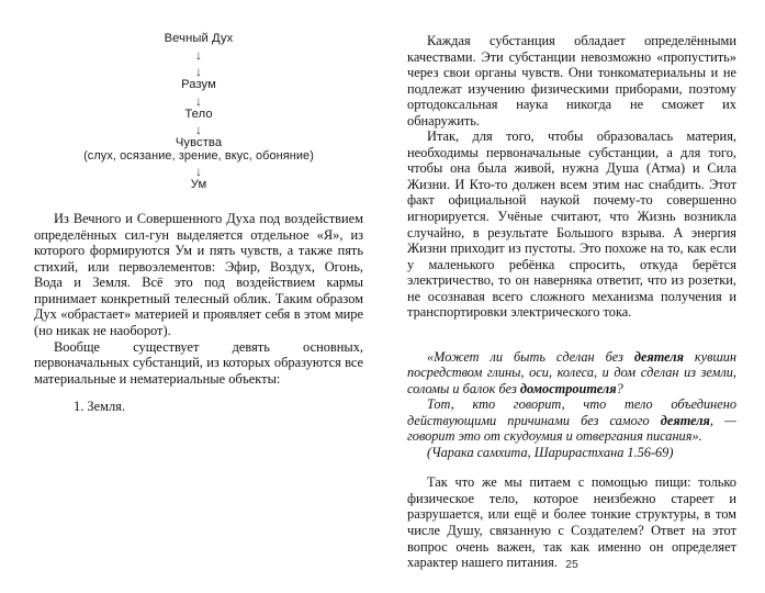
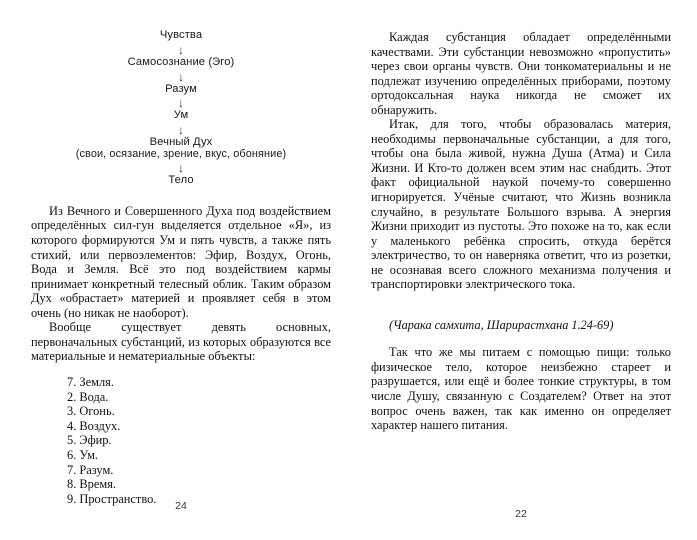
- Вечный Дух
+ Чувства
  ↓
+ Самосознание (Эго)
  ↓
  Разум
  ↓
- Тело
+ Ум
  ↓
- Чувства
+ Вечный Дух
- (слух, осязание, зрение, вкус, обоняние)
+ (свои, осязание, зрение, вкус, обоняние)
  ↓
- Ум
+ Тело
- Из Вечного и Совершенного Духа под воздействием определённых сил-гун выделяется отдельное «Я», из которого формируются Ум и пять чувств, а также пять стихий, или первоэлементов: Эфир, Воздух, Огонь, Вода и Земля. Всё это под воздействием кармы принимает конкретный телесный облик. Таким образом Дух «обрастает» материей и проявляет себя в этом мире (но никак не наоборот).
+ Из Вечного и Совершенного Духа под воздействием определённых сил-гун выделяется отдельное «Я», из которого формируются Ум и пять чувств, а также пять стихий, или первоэлементов: Эфир, Воздух, Огонь, Вода и Земля. Всё это под воздействием кармы принимает конкретный телесный облик. Таким образом Дух «обрастает» материей и проявляет себя в этом очень (но никак не наоборот).
  Вообще существует девять основных, первоначальных субстанций, из которых образуются все материальные и нематериальные объекты:
- 1. Земля.
+ 7. Земля.
+ 2. Вода.
+ 3. Огонь.
+ 4. Воздух.
+ 5. Эфир.
+ 6. Ум.
+ 7. Разум.
+ 8. Время.
+ 9. Пространство.
+ 24
- Каждая субстанция обладает определёнными качествами. Эти субстанции невозможно «пропустить» через свои органы чувств. Они тонкоматериальны и не подлежат изучению физическими приборами, поэтому ортодоксальная наука никогда не сможет их обнаружить.
+ Каждая субстанция обладает определёнными качествами. Эти субстанции невозможно «пропустить» через свои органы чувств. Они тонкоматериальны и не подлежат изучению определённых приборами, поэтому ортодоксальная наука никогда не сможет их обнаружить.
  Итак, для того, чтобы образовалась материя, необходимы первоначальные субстанции, а для того, чтобы она была живой, нужна Душа (Атма) и Сила Жизни. И Кто-то должен всем этим нас снабдить. Этот факт официальной наукой почему-то совершенно игнорируется. Учёные считают, что Жизнь возникла случайно, в результате Большого взрыва. А энергия Жизни приходит из пустоты. Это похоже на то, как если у маленького ребёнка спросить, откуда берётся электричество, то он наверняка ответит, что из розетки, не осознавая всего сложного механизма получения и транспортировки электрического тока.
- «Может ли быть сделан без деятеля кувшин посредством глины, оси, колеса, и дом сделан из земли, соломы и балок без домостроителя?
- Тот, кто говорит, что тело объединено действующими причинами без самого деятеля, — говорит это от скудоумия и отвергания писания».
- (Чарака самхита, Шарирастхана 1.56-69)
+ (Чарака самхита, Шарирастхана 1.24-69)
  Так что же мы питаем с помощью пищи: только физическое тело, которое неизбежно стареет и разрушается, или ещё и более тонкие структуры, в том числе Душу, связанную с Создателем? Ответ на этот вопрос очень важен, так как именно он определяет характер нашего питания.
- 25
+ 22
